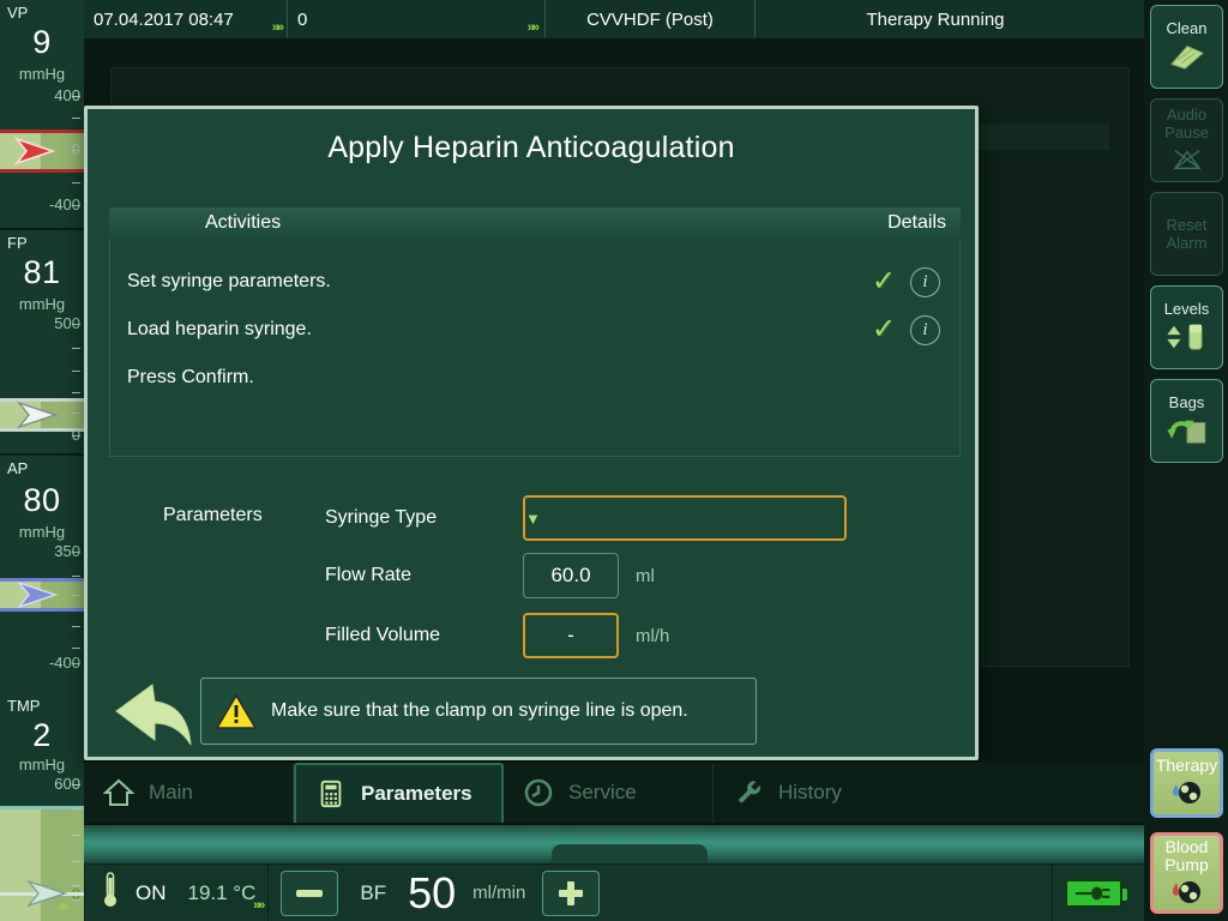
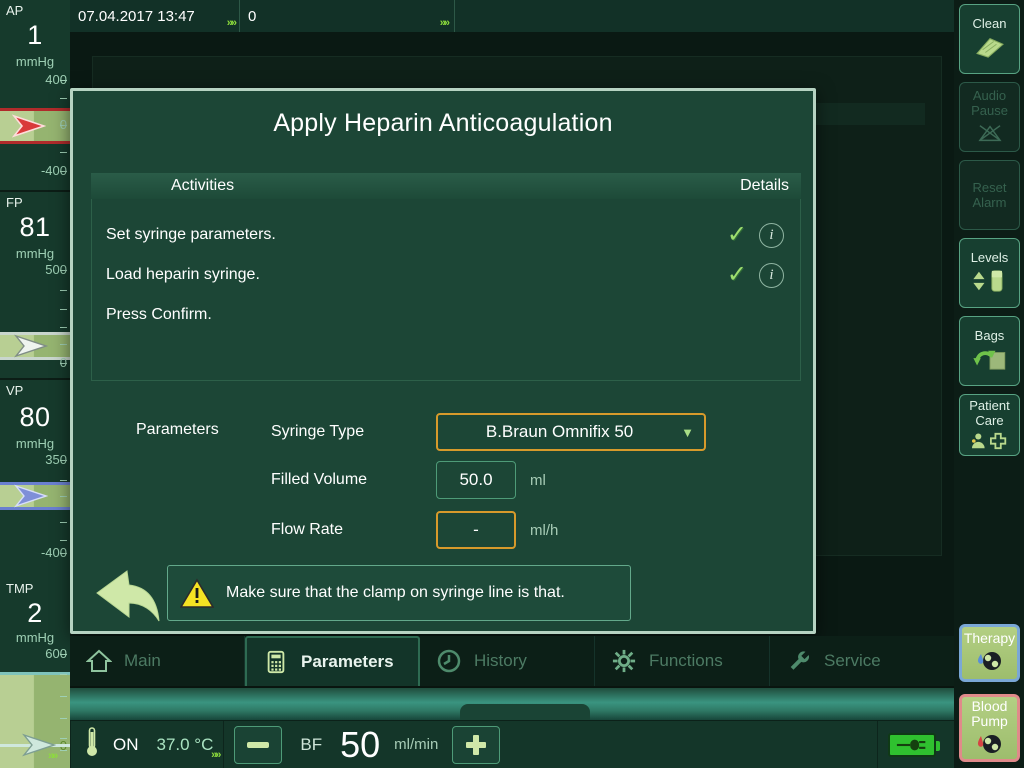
- VP
+ AP
- 9
+ 1
  mmHg
  -40
  FP
  81
  mmHg
- AP
+ VP
  80
  mmHg
  -40
  TMP
  2
  mmHg
  »»
- 07.04.2017 08:47
+ 07.04.2017 13:47
  »»
  0
  »»
- CVVHDF (Post)
- Therapy Running
  Apply Heparin Anticoagulation
  Activities
  Details
  Set syringe parameters.
  ✓
  i
  Load heparin syringe.
  ✓
  i
  Press Confirm.
  Parameters
  Syringe Type
+ B.Braun Omnifix 50
  ▼
- Flow Rate
+ Filled Volume
- 60.0
+ 50.0
  ml
- Filled Volume
+ Flow Rate
  -
  ml/h
- Make sure that the clamp on syringe line is open.
+ Make sure that the clamp on syringe line is that.
  Main
  Parameters
- Service
+ History
+ Functions
- History
+ Service
  ON
- 19.1 °C
+ 37.0 °C
  »»
  BF
  50
  ml/min
  Clean
  Audio
  Pause
  Reset
  Alarm
  Levels
  Bags
+ Patient
+ Care
  Therapy
  Blood
  Pump
